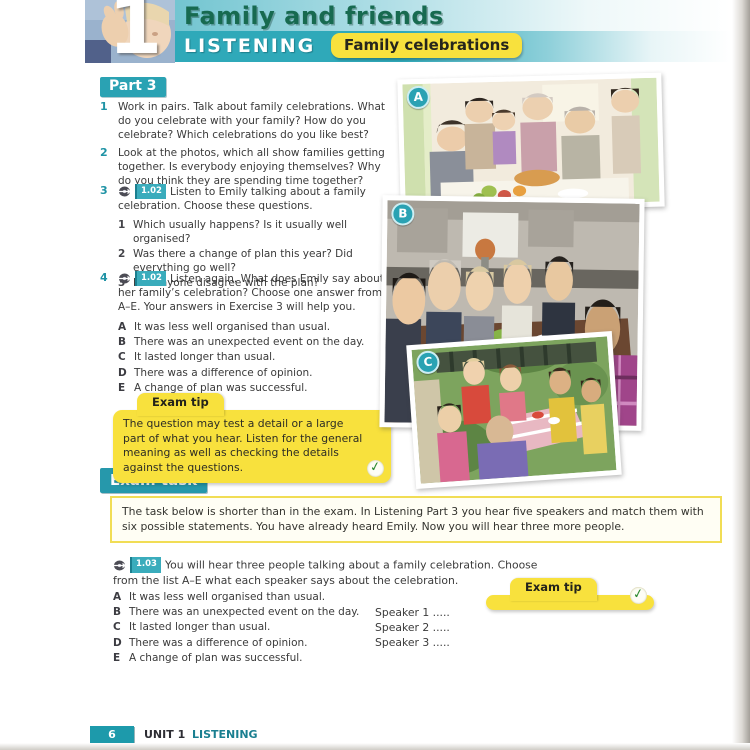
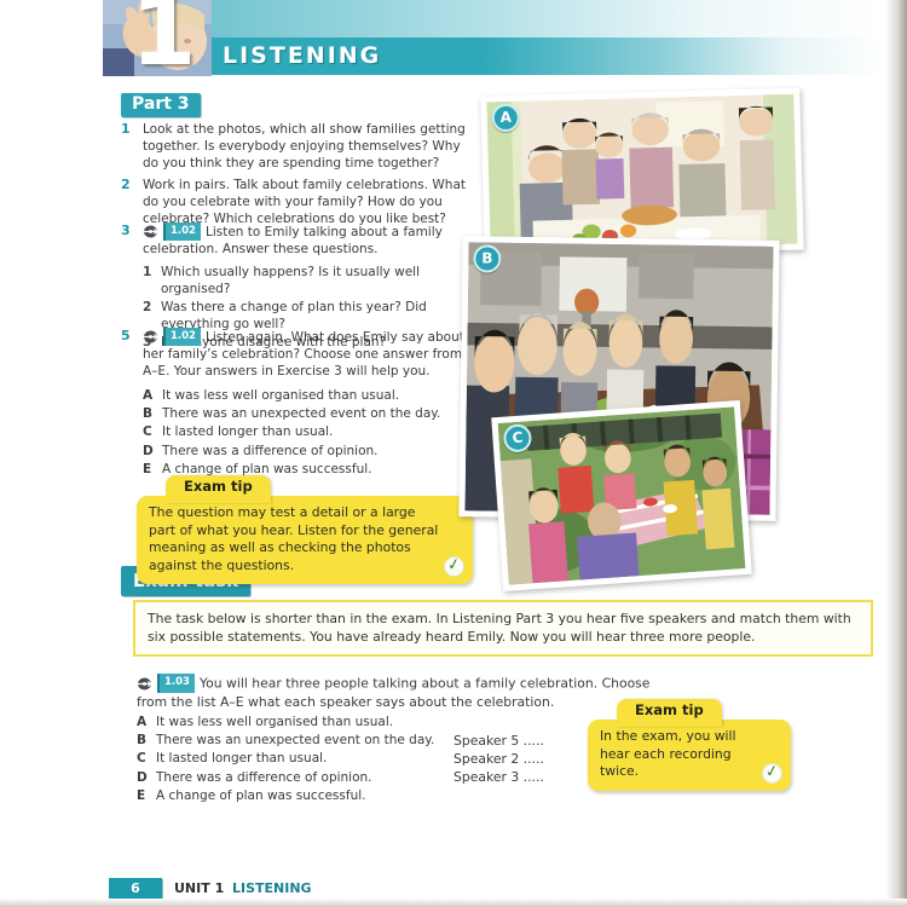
  1
- Family and friends
  LISTENING
- Family celebrations
  B
  Part 3
  1
- Work in pairs. Talk about family celebrations. What do you celebrate with your family? How do you celebrate? Which celebrations do you like best?
+ Look at the photos, which all show families getting together. Is everybody enjoying themselves? Why do you think they are spending time together?
  2
- Look at the photos, which all show families getting together. Is everybody enjoying themselves? Why do you think they are spending time together?
+ Work in pairs. Talk about family celebrations. What do you celebrate with your family? How do you celebrate? Which celebrations do you like best?
  3
  1.02
- Listen to Emily talking about a family celebration. Choose these questions.
+ Listen to Emily talking about a family celebration. Answer these questions.
  1
  Which usually happens? Is it usually well organised?
  2
  Was there a change of plan this year? Did everything go well?
  3
  yone disagree with the plan?
- 4
+ 5
  1.02
  Listen again. What does Emily say abou her family’s celebration? Choose one answer from A–E. Your answers in Exercise 3 will help you.
  A
  It was less well organised than usual.
  B
  There was an unexpected event on the day.
  C
  It lasted longer than usual.
  D
  There was a difference of opinion.
  E
  A change of plan was successful.
  Exam tip
- The question may test a detail or a large part of what you hear. Listen for the general meaning as well as checking the details against the questions.
+ The question may test a detail or a large part of what you hear. Listen for the general meaning as well as checking the photos against the questions.
  The task below is shorter than in the exam. In Listening Part 3 you hear five speakers and match them with six possible statements. You have already heard Emily. Now you will hear three more people.
  1.03
  You will hear three people talking about a family celebration. Choose from the list A–E what each speaker says about the celebration.
  A
  It was less well organised than usual.
  B
  There was an unexpected event on the day.
  C
  It lasted longer than usual.
  D
  There was a difference of opinion.
  E
  A change of plan was successful.
- Speaker 1 .....
+ Speaker 5 .....
  Speaker 2 .....
  Speaker 3 .....
  Exam tip
+ In the exam, you will hear each recording twice.
  6
  UNIT 1
  LISTENING
